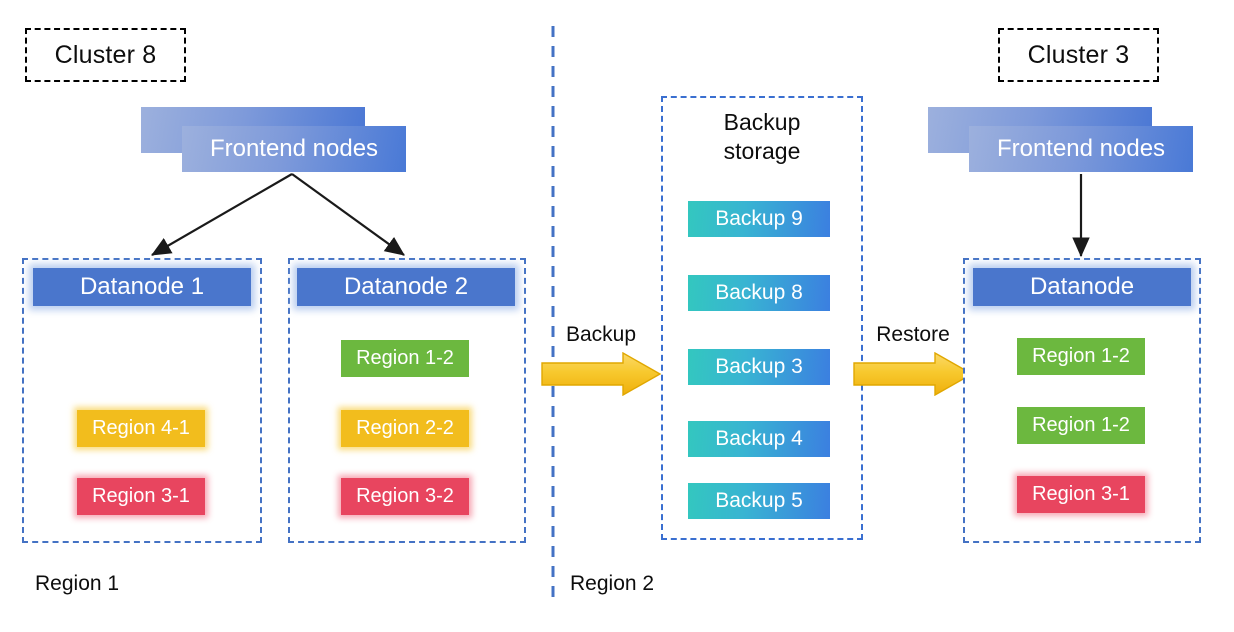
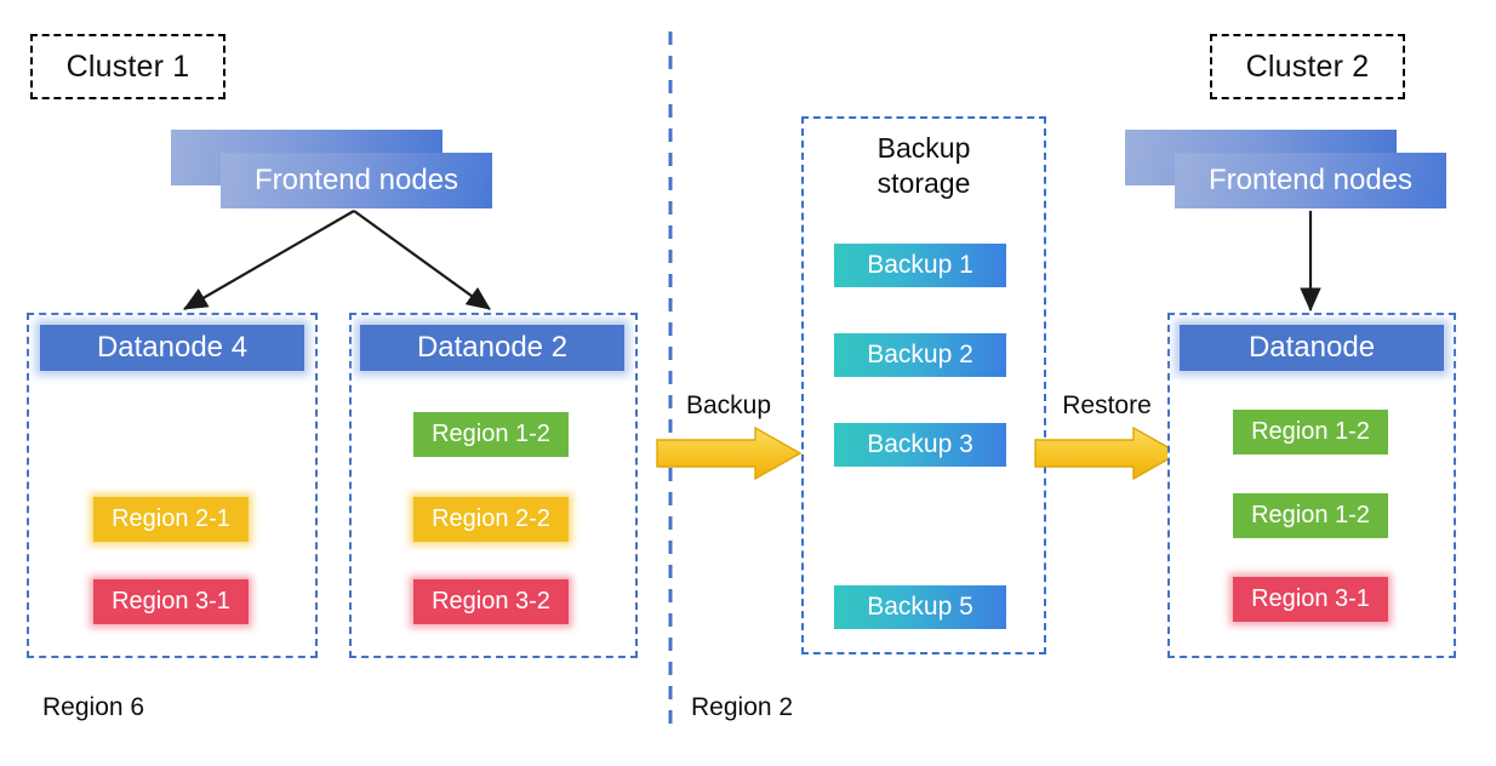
- Cluster 8
+ Cluster 1
  Frontend nodes
- Datanode 1
+ Datanode 4
- Region 4-1
+ Region 2-1
  Region 3-1
  Datanode 2
  Region 1-2
  Region 2-2
  Region 3-2
  Backup
  Backup
  storage
- Backup 9
+ Backup 1
- Backup 8
+ Backup 2
  Backup 3
- Backup 4
  Backup 5
  Restore
- Cluster 3
+ Cluster 2
  Frontend nodes
  Datanode
  Region 1-2
  Region 1-2
  Region 3-1
- Region 1
+ Region 6
  Region 2
